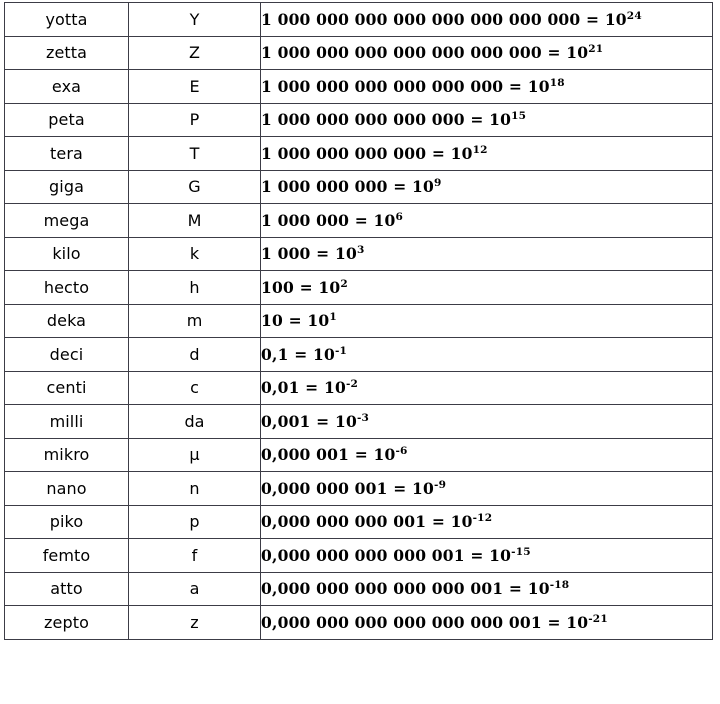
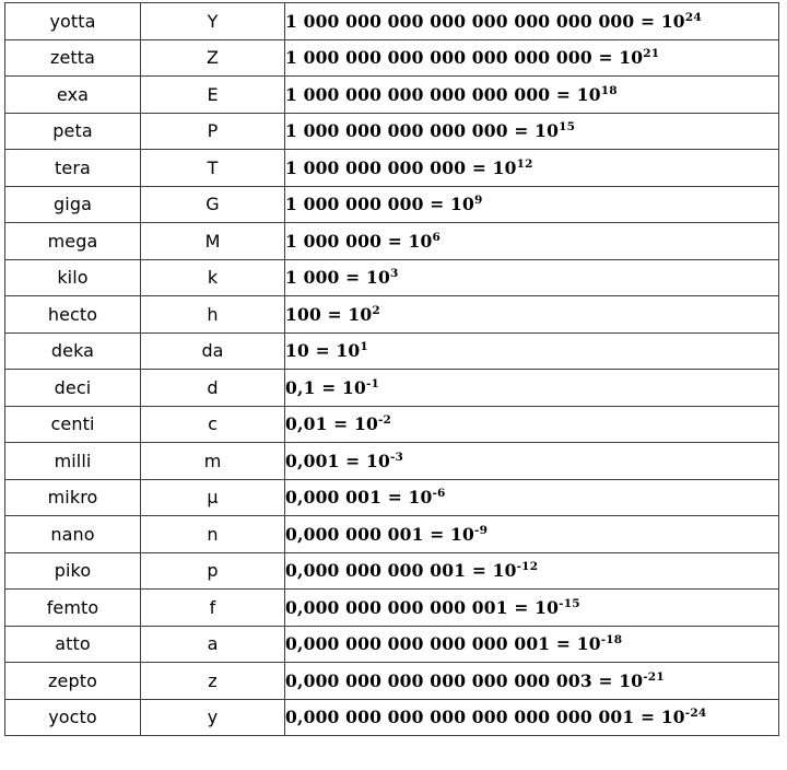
  yotta	Y	1 000 000 000 000 000 000 000 000 = 1024
  zetta	Z	1 000 000 000 000 000 000 000 = 1021
  exa	E	1 000 000 000 000 000 000 = 1018
  peta	P	1 000 000 000 000 000 = 1015
  tera	T	1 000 000 000 000 = 1012
  giga	G	1 000 000 000 = 109
  mega	M	1 000 000 = 106
  kilo	k	1 000 = 103
  hecto	h	100 = 102
- deka	m	10 = 101
+ deka	da	10 = 101
  deci	d	0,1 = 10-1
  centi	c	0,01 = 10-2
- milli	da	0,001 = 10-3
+ milli	m	0,001 = 10-3
  mikro	µ	0,000 001 = 10-6
  nano	n	0,000 000 001 = 10-9
  piko	p	0,000 000 000 001 = 10-12
  femto	f	0,000 000 000 000 001 = 10-15
  atto	a	0,000 000 000 000 000 001 = 10-18
- zepto	z	0,000 000 000 000 000 000 001 = 10-21
+ zepto	z	0,000 000 000 000 000 000 003 = 10-21
+ yocto	y	0,000 000 000 000 000 000 000 001 = 10-24
